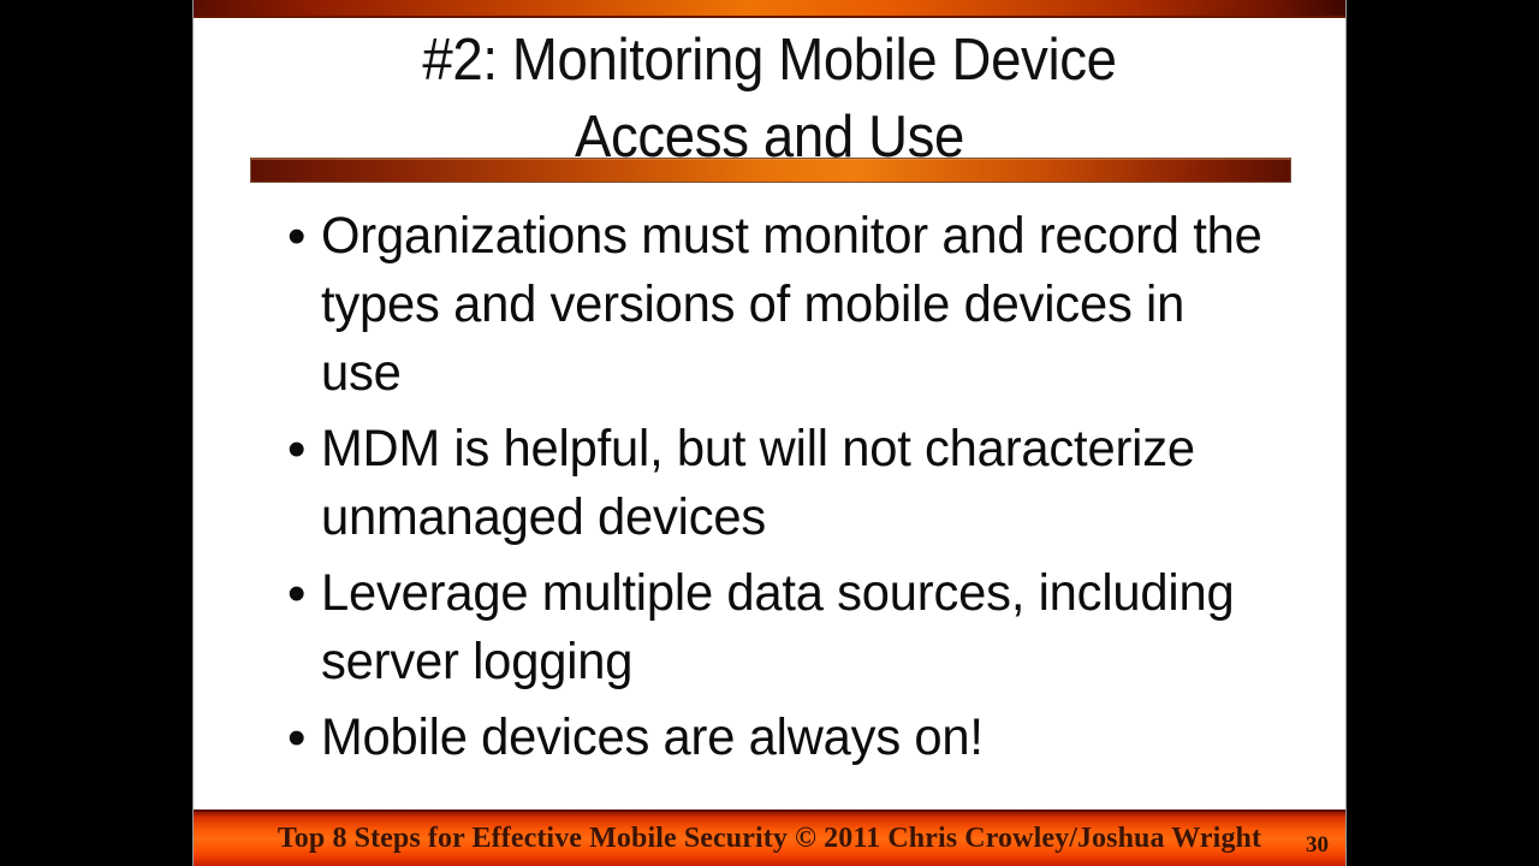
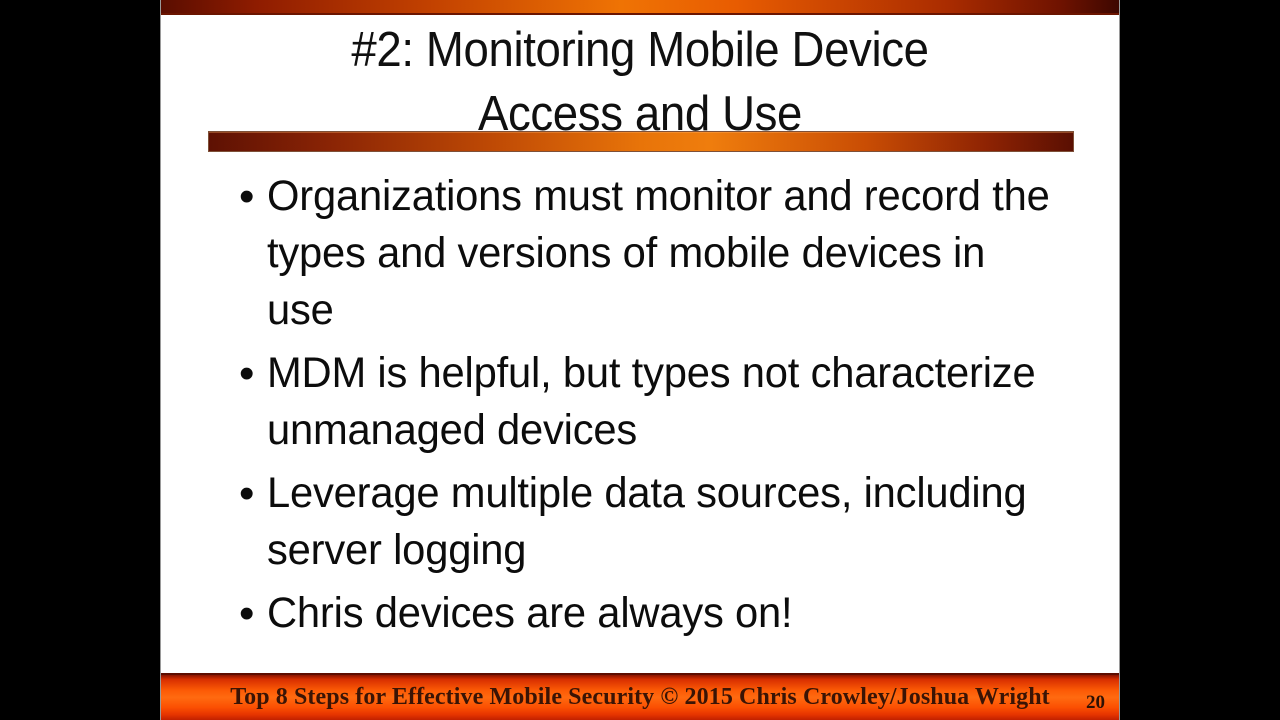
  #2: Monitoring Mobile Device
  Access and Use
  •
  Organizations must monitor and record the types and versions of mobile devices in use
  •
- MDM is helpful, but will not characterize unmanaged devices
+ MDM is helpful, but types not characterize unmanaged devices
  •
  Leverage multiple data sources, including server logging
  •
- Mobile devices are always on!
+ Chris devices are always on!
- Top 8 Steps for Effective Mobile Security © 2011 Chris Crowley/Joshua Wright
+ Top 8 Steps for Effective Mobile Security © 2015 Chris Crowley/Joshua Wright
- 30
+ 20
